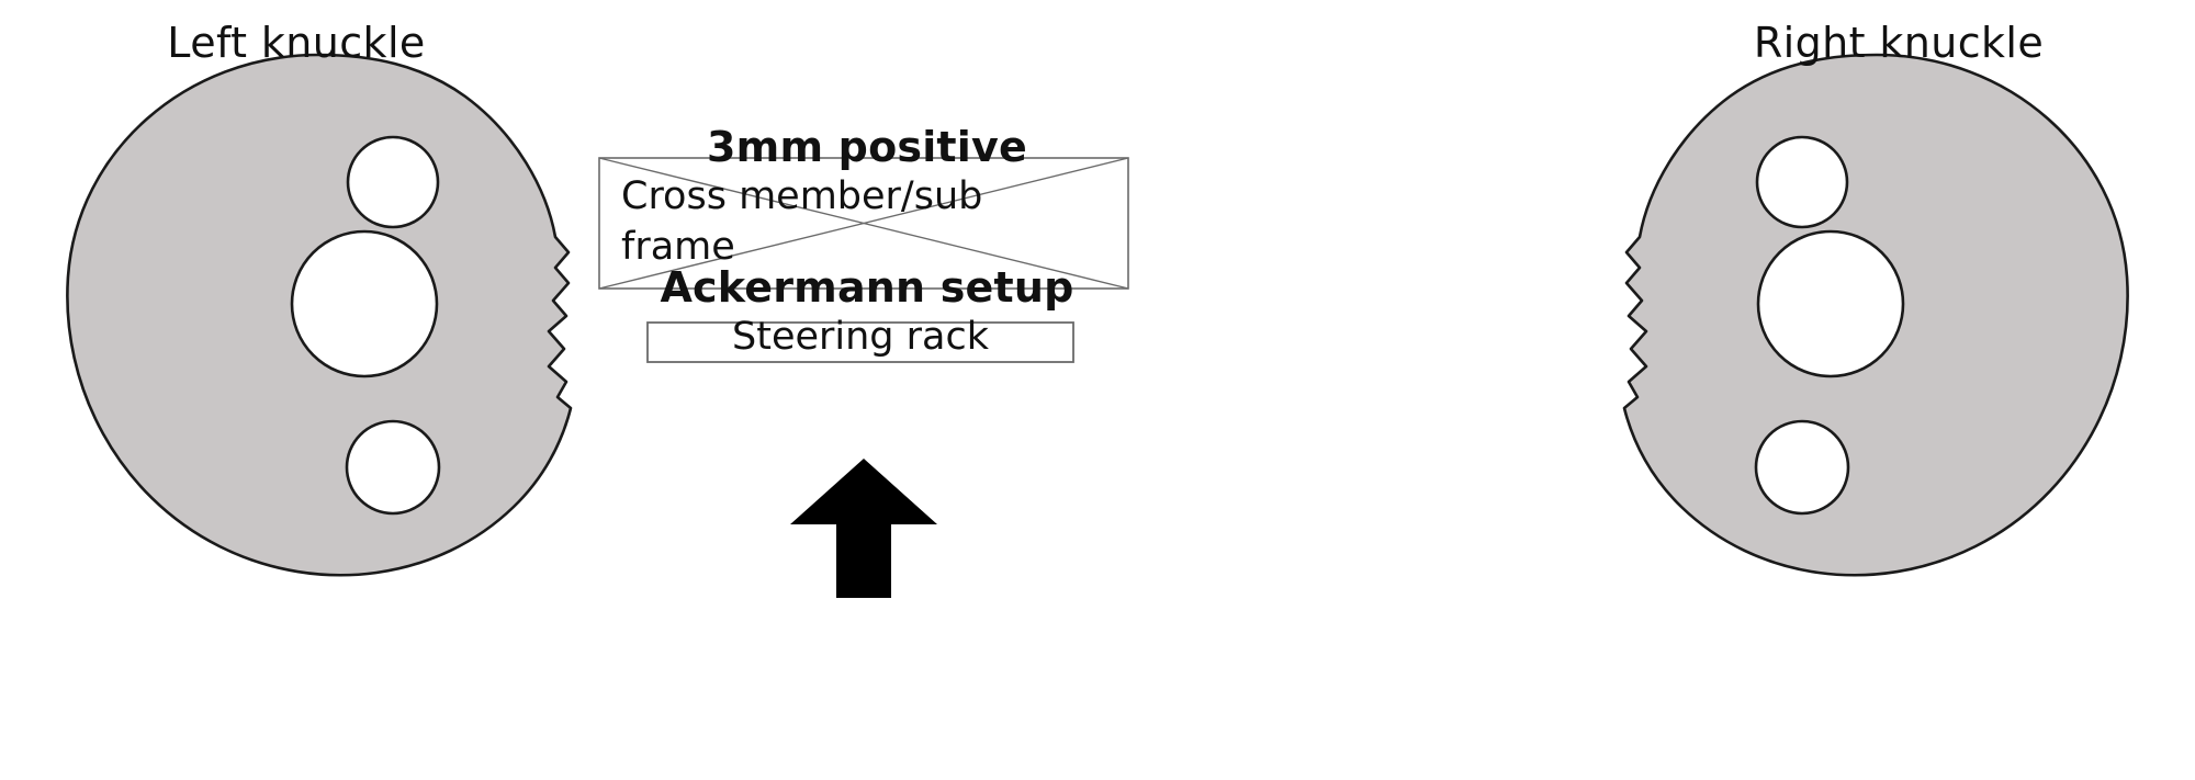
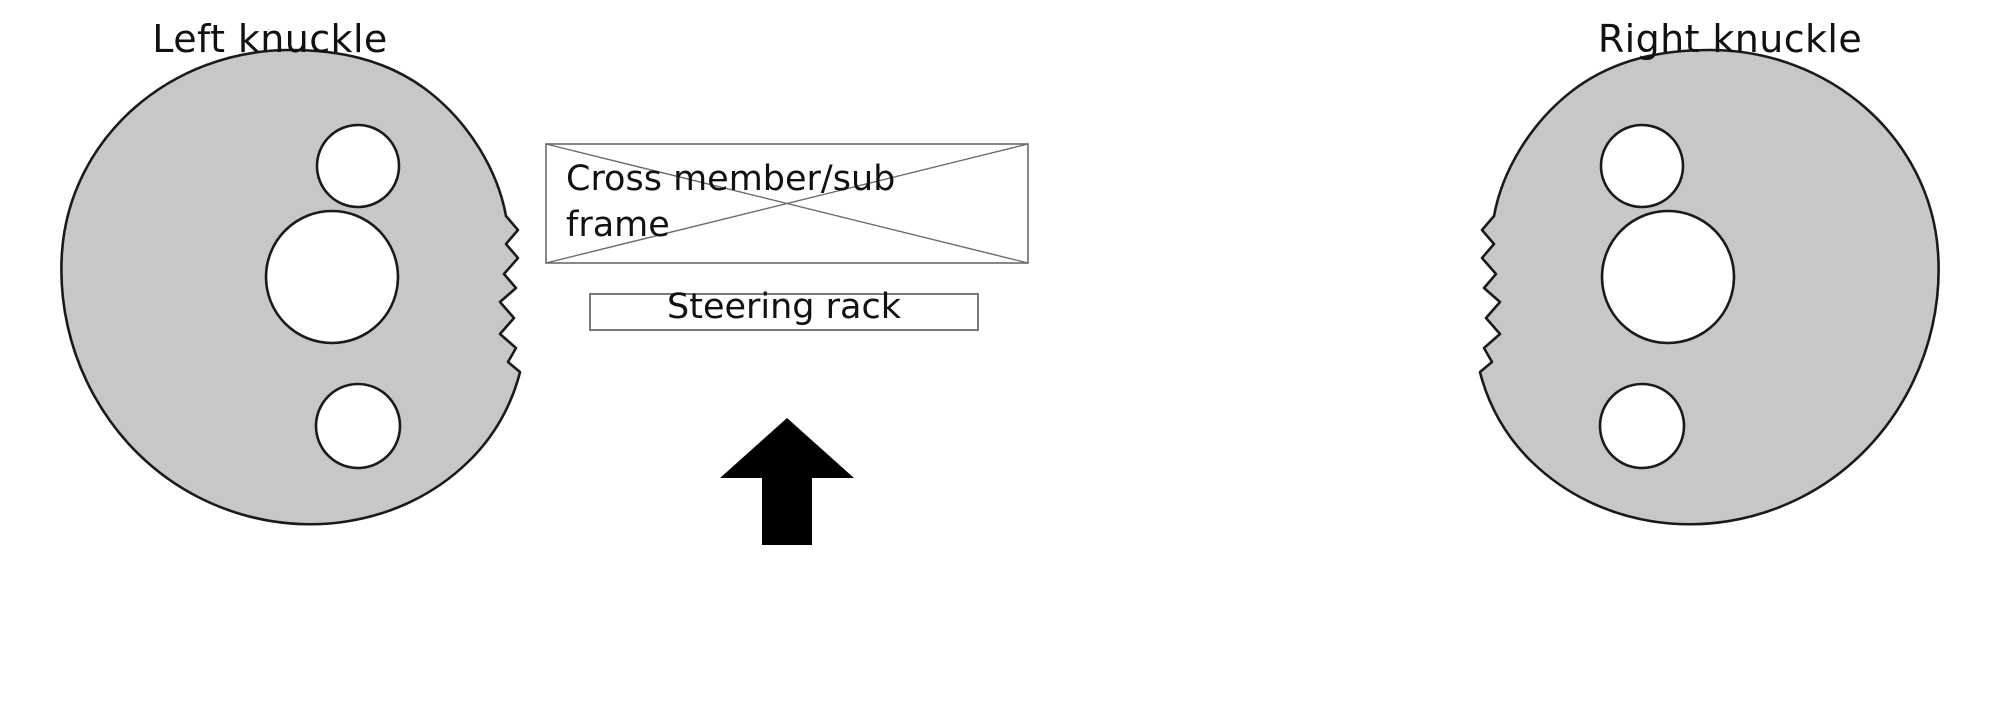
  Left knuckle
  Right knuckle
- 3mm positive
- Ackermann setup
  Cross member/sub
  frame
  Steering rack
